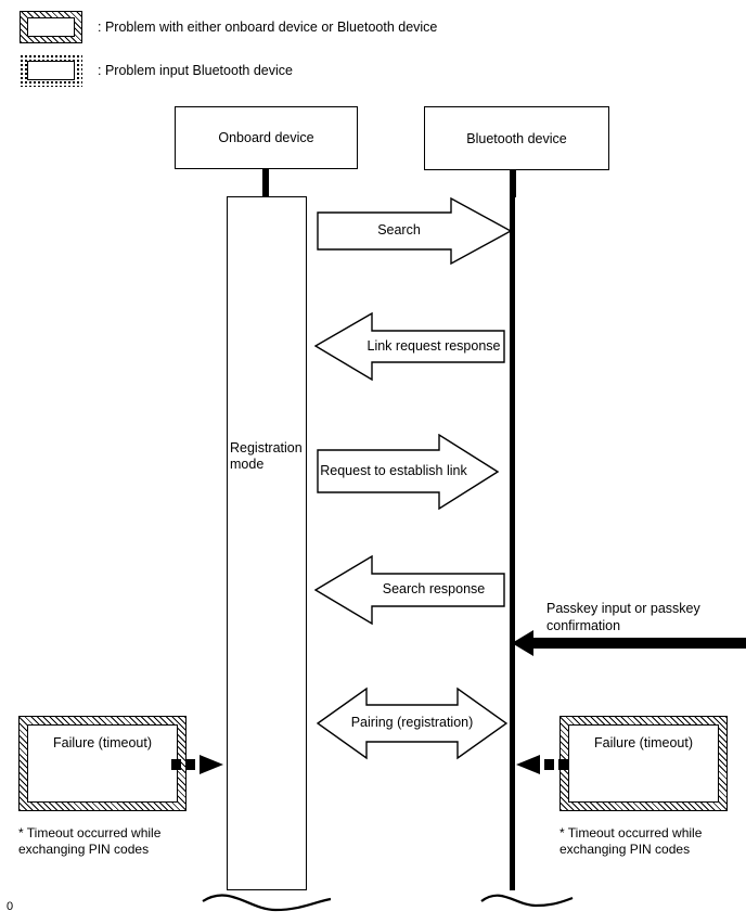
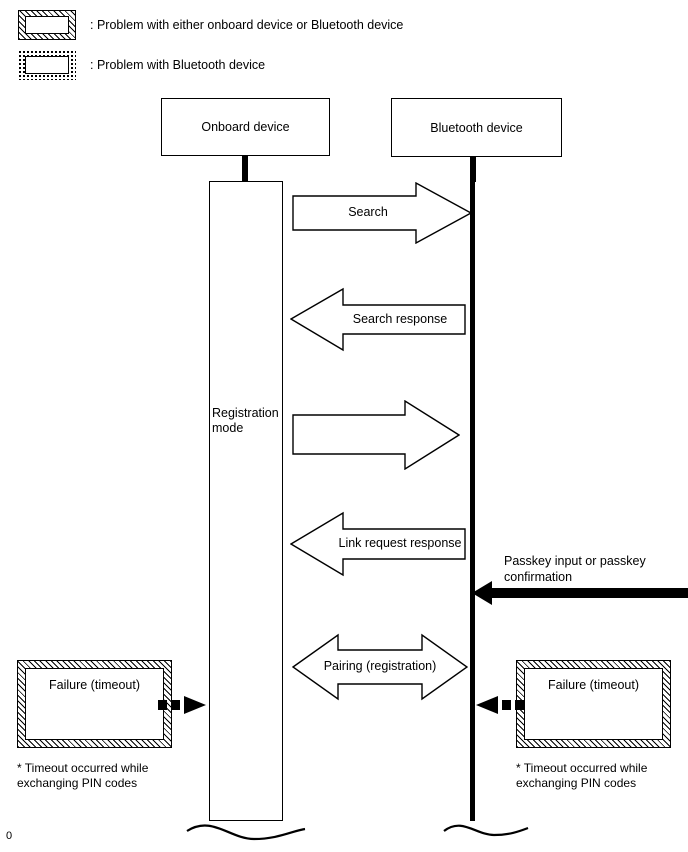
  : Problem with either onboard device or Bluetooth device
- : Problem input Bluetooth device
+ : Problem with Bluetooth device
  Onboard device
  Bluetooth device
  Registration
  mode
  Search
- Link request response
+ Search response
- Request to establish link
- Search response
+ Link request response
  Pairing (registration)
  Passkey input or passkey
  confirmation
  Failure (timeout)
  * Timeout occurred while
  exchanging PIN codes
  Failure (timeout)
  * Timeout occurred while
  exchanging PIN codes
  0
